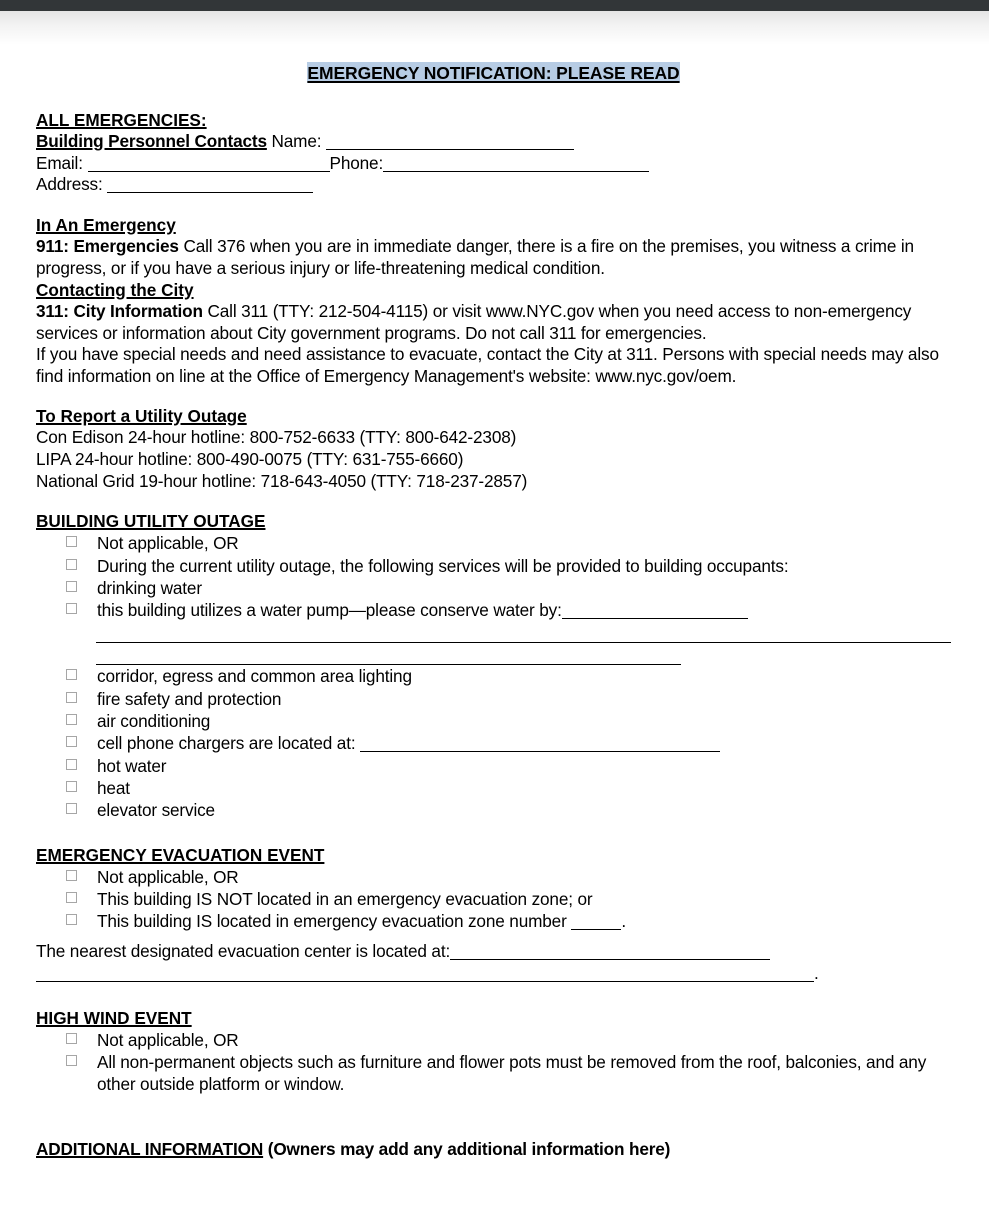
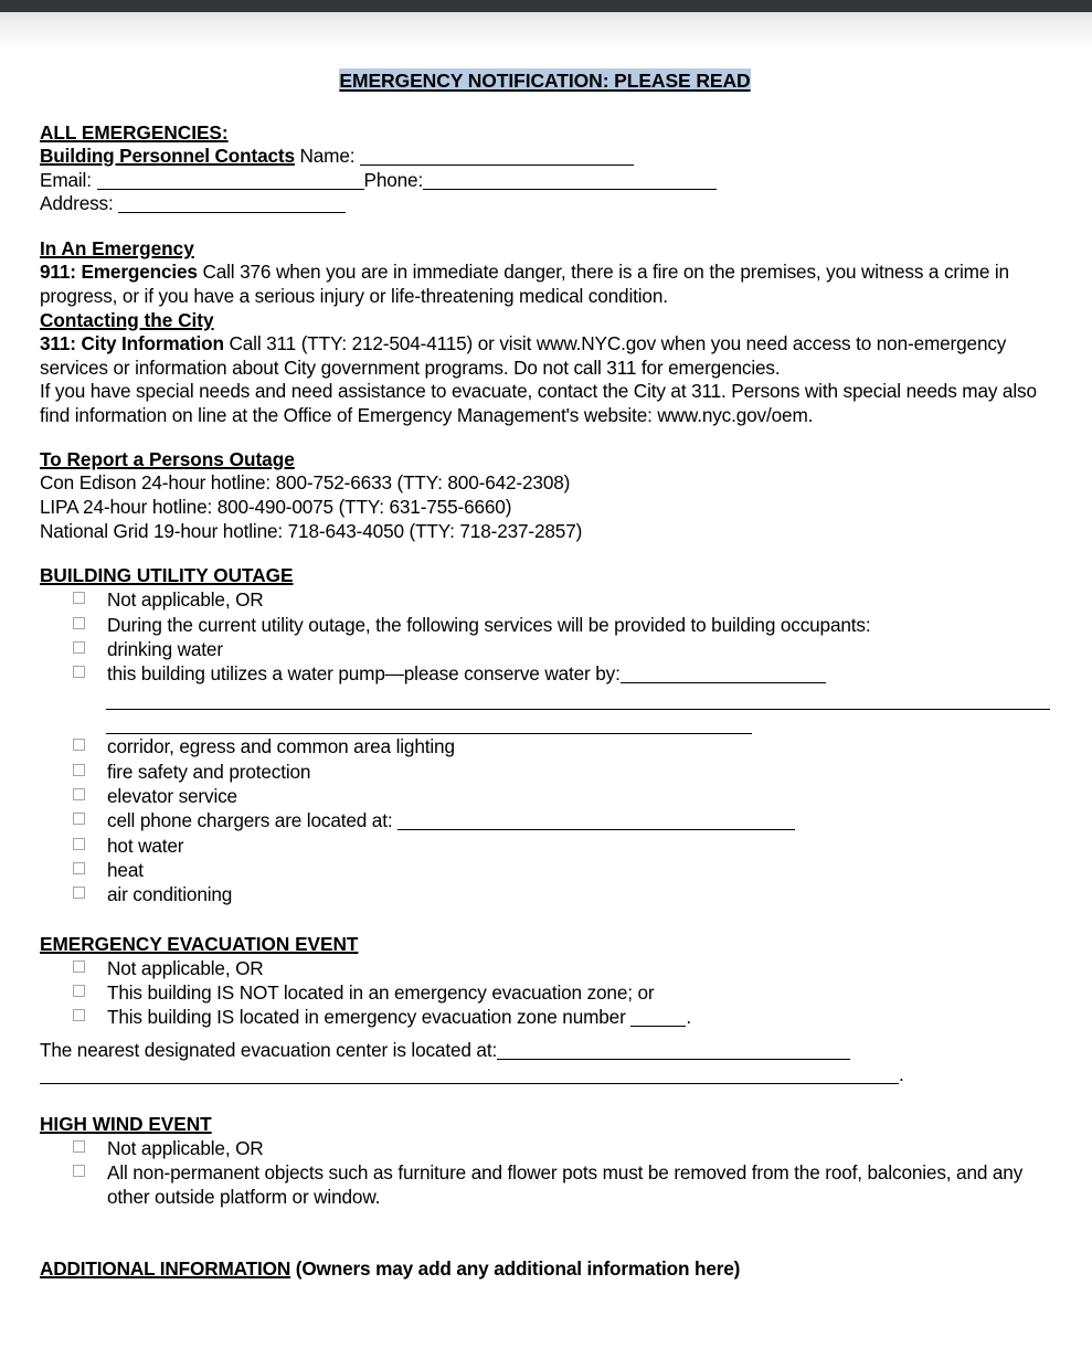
  EMERGENCY NOTIFICATION: PLEASE READ
  ALL EMERGENCIES:
  Building Personnel Contacts Name:
  Email: Phone:
  Address:
  In An Emergency
  911: Emergencies Call 376 when you are in immediate danger, there is a fire on the premises, you witness a crime in progress, or if you have a serious injury or life-threatening medical condition.
  Contacting the City
  311: City Information Call 311 (TTY: 212-504-4115) or visit www.NYC.gov when you need access to non-emergency services or information about City government programs. Do not call 311 for emergencies.
  If you have special needs and need assistance to evacuate, contact the City at 311. Persons with special needs may also find information on line at the Office of Emergency Management's website: www.nyc.gov/oem.
- To Report a Utility Outage
+ To Report a Persons Outage
  Con Edison 24-hour hotline: 800-752-6633 (TTY: 800-642-2308)
  LIPA 24-hour hotline: 800-490-0075 (TTY: 631-755-6660)
  National Grid 19-hour hotline: 718-643-4050 (TTY: 718-237-2857)
  BUILDING UTILITY OUTAGE
  Not applicable, OR
  During the current utility outage, the following services will be provided to building occupants:
  drinking water
  this building utilizes a water pump—please conserve water by:
  corridor, egress and common area lighting
  fire safety and protection
- air conditioning
+ elevator service
  cell phone chargers are located at:
  hot water
  heat
- elevator service
+ air conditioning
  EMERGENCY EVACUATION EVENT
  Not applicable, OR
  This building IS NOT located in an emergency evacuation zone; or
  This building IS located in emergency evacuation zone number .
  The nearest designated evacuation center is located at:
  .
  HIGH WIND EVENT
  Not applicable, OR
  All non-permanent objects such as furniture and flower pots must be removed from the roof, balconies, and any other outside platform or window.
  ADDITIONAL INFORMATION (Owners may add any additional information here)
